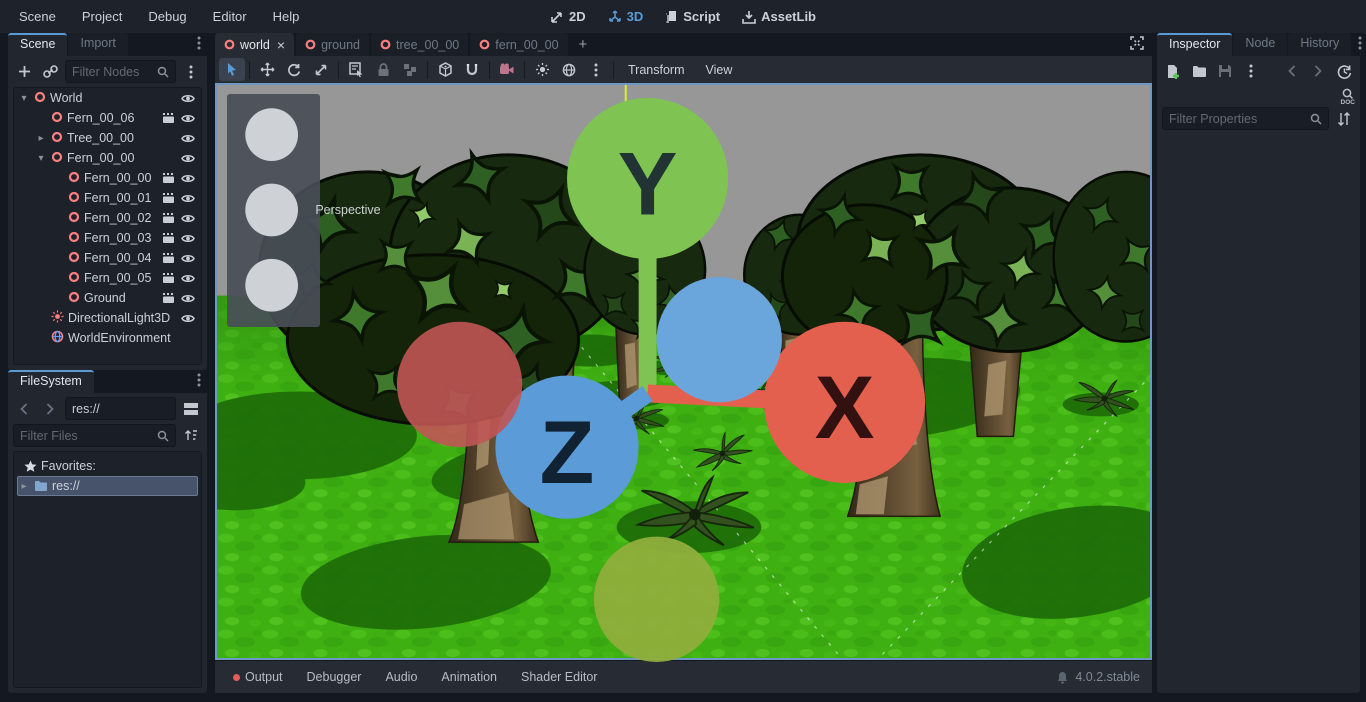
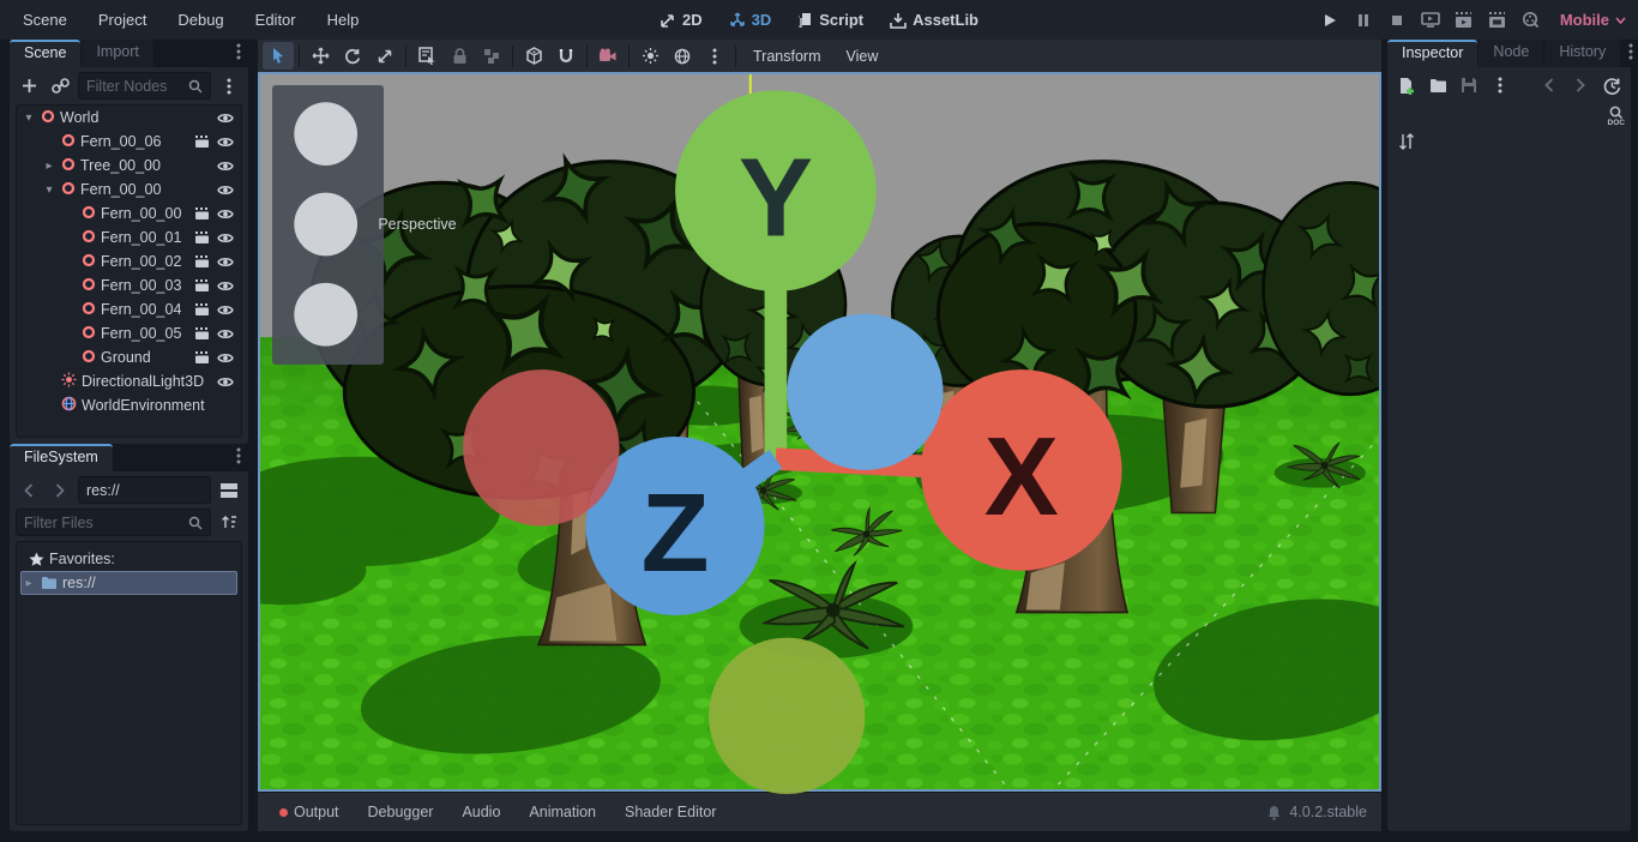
  Scene
  Project
  Debug
  Editor
  Help
  2D
  3D
  Script
  AssetLib
+ Mobile
  Scene
  Import
  Filter Nodes
  ▾
  World
  Fern_00_06
  ▸
  Tree_00_00
  ▾
  Fern_00_00
  Fern_00_00
  Fern_00_01
  Fern_00_02
  Fern_00_03
  Fern_00_04
  Fern_00_05
  Ground
  DirectionalLight3D
  WorldEnvironment
  FileSystem
  res://
  Filter Files
  Favorites:
  ▸
  res://
- world
- ×
- ground
- tree_00_00
- fern_00_00
- +
  Transform
  View
  Perspective
  Y
  X
  Z
  Output
  Debugger
  Audio
  Animation
  Shader Editor
  4.0.2.stable
  Inspector
  Node
  History
- Filter Properties
